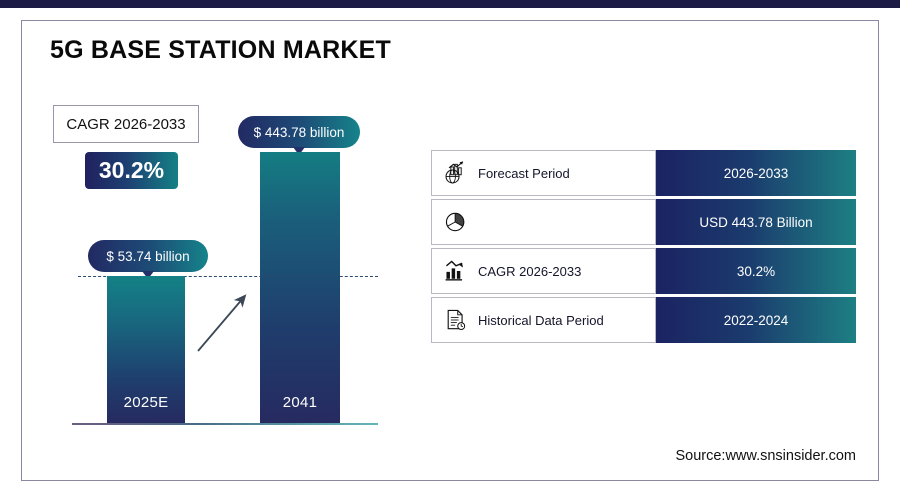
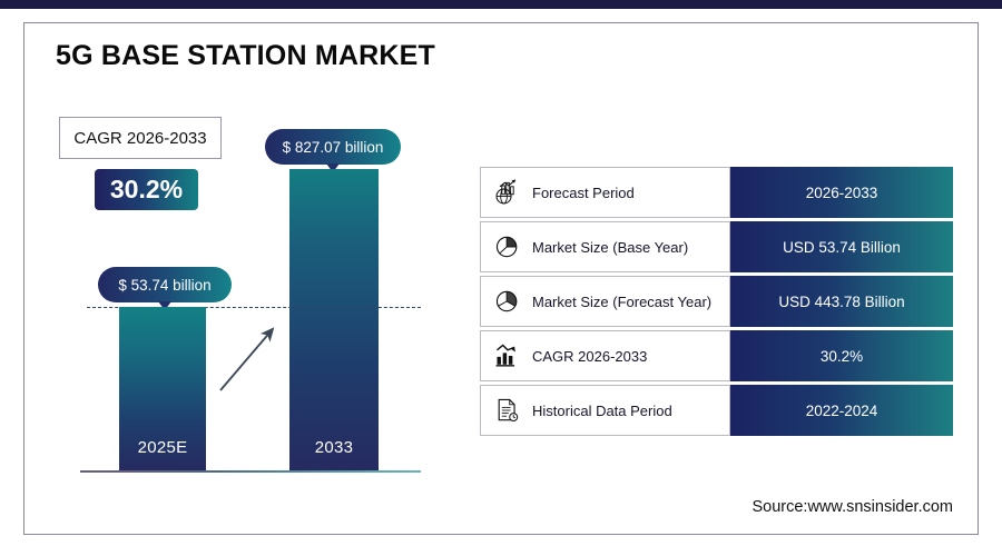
  5G BASE STATION MARKET
  CAGR 2026-2033
  30.2%
- $ 443.78 billion
+ $ 827.07 billion
- 2041
+ 2033
  $ 53.74 billion
  2025E
  Forecast Period
  2026-2033
+ Market Size (Base Year)
+ USD 53.74 Billion
+ Market Size (Forecast Year)
  USD 443.78 Billion
  CAGR 2026-2033
  30.2%
  Historical Data Period
  2022-2024
  Source:www.snsinsider.com
